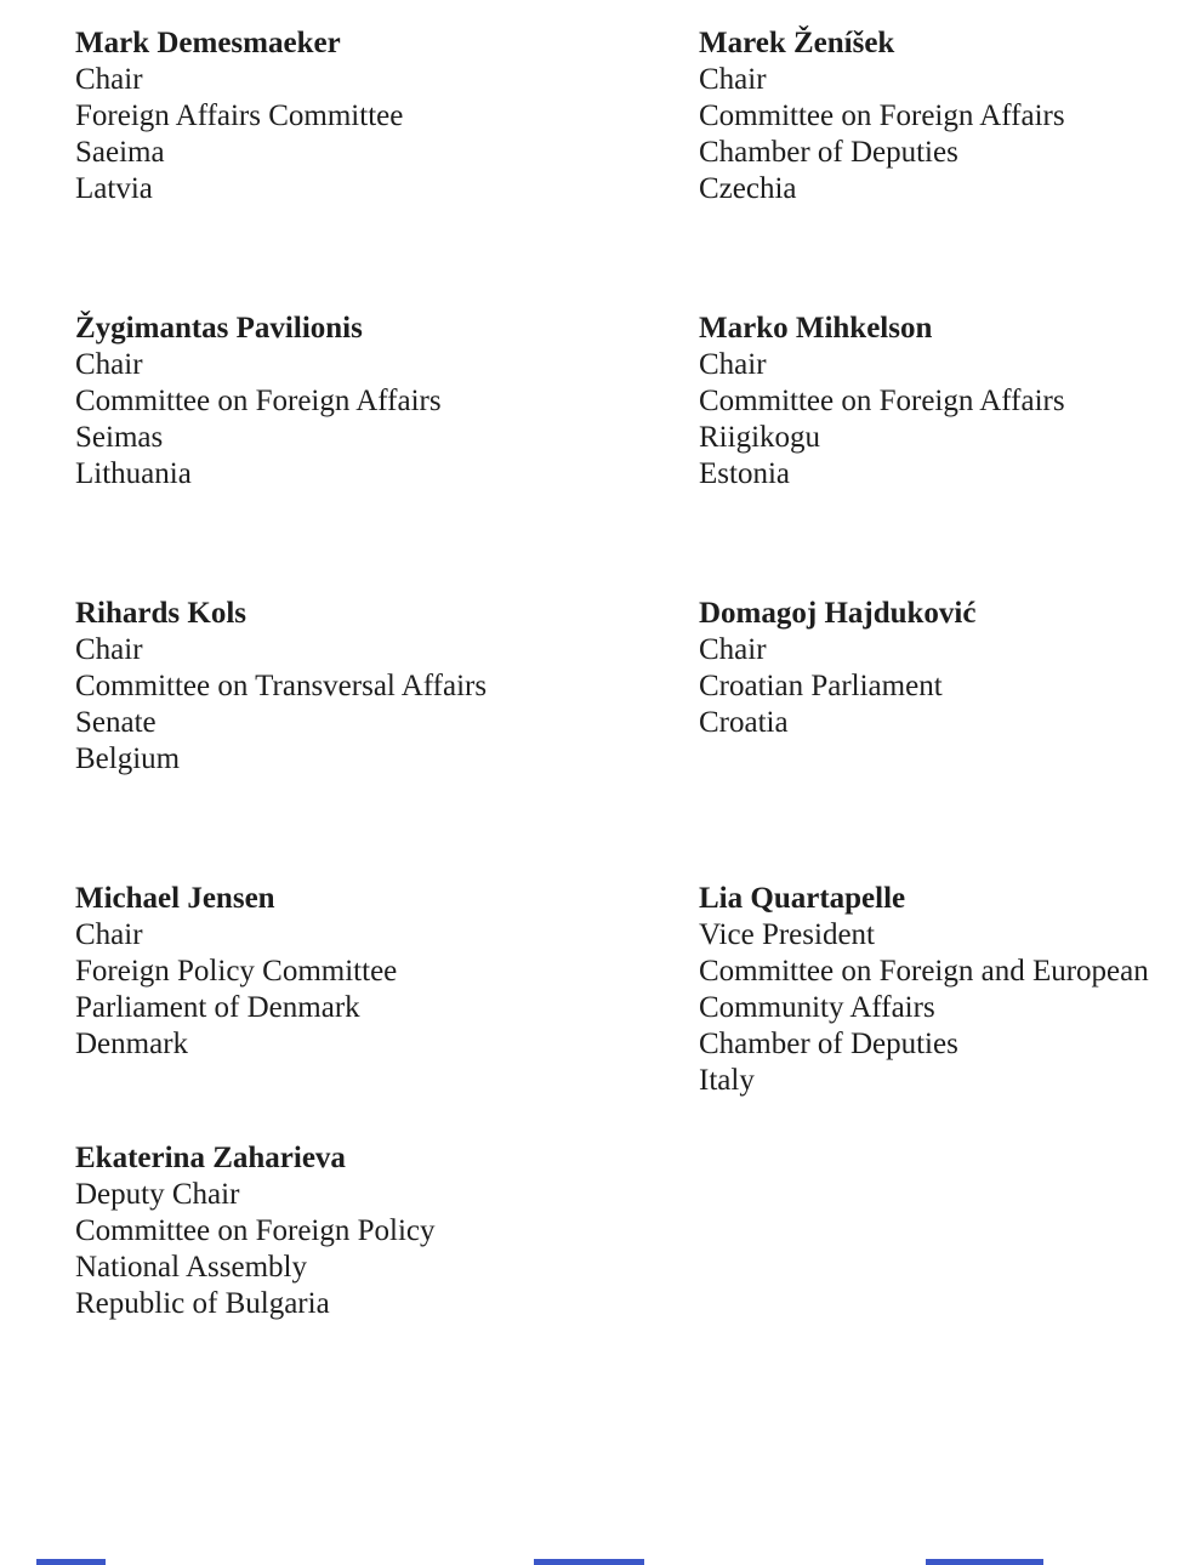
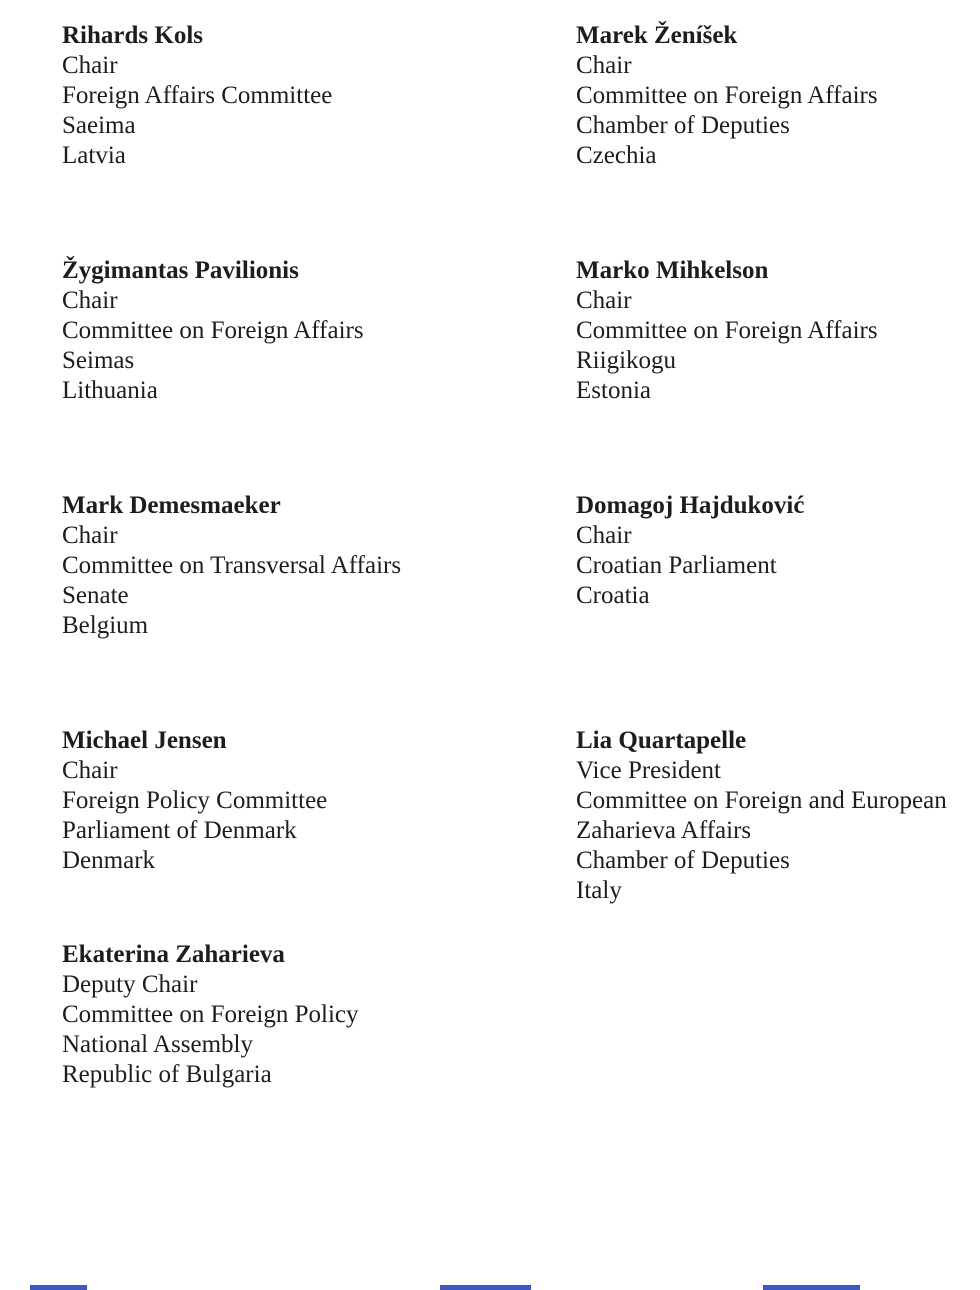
- Mark Demesmaeker
+ Rihards Kols
  Chair
  Foreign Affairs Committee
  Saeima
  Latvia
  Žygimantas Pavilionis
  Chair
  Committee on Foreign Affairs
  Seimas
  Lithuania
- Rihards Kols
+ Mark Demesmaeker
  Chair
  Committee on Transversal Affairs
  Senate
  Belgium
  Michael Jensen
  Chair
  Foreign Policy Committee
  Parliament of Denmark
  Denmark
  Ekaterina Zaharieva
  Deputy Chair
  Committee on Foreign Policy
  National Assembly
  Republic of Bulgaria
  Marek Ženíšek
  Chair
  Committee on Foreign Affairs
  Chamber of Deputies
  Czechia
  Marko Mihkelson
  Chair
  Committee on Foreign Affairs
  Riigikogu
  Estonia
  Domagoj Hajduković
  Chair
  Croatian Parliament
  Croatia
  Lia Quartapelle
  Vice President
- Committee on Foreign and European Community Affairs
+ Committee on Foreign and European Zaharieva Affairs
  Chamber of Deputies
  Italy
